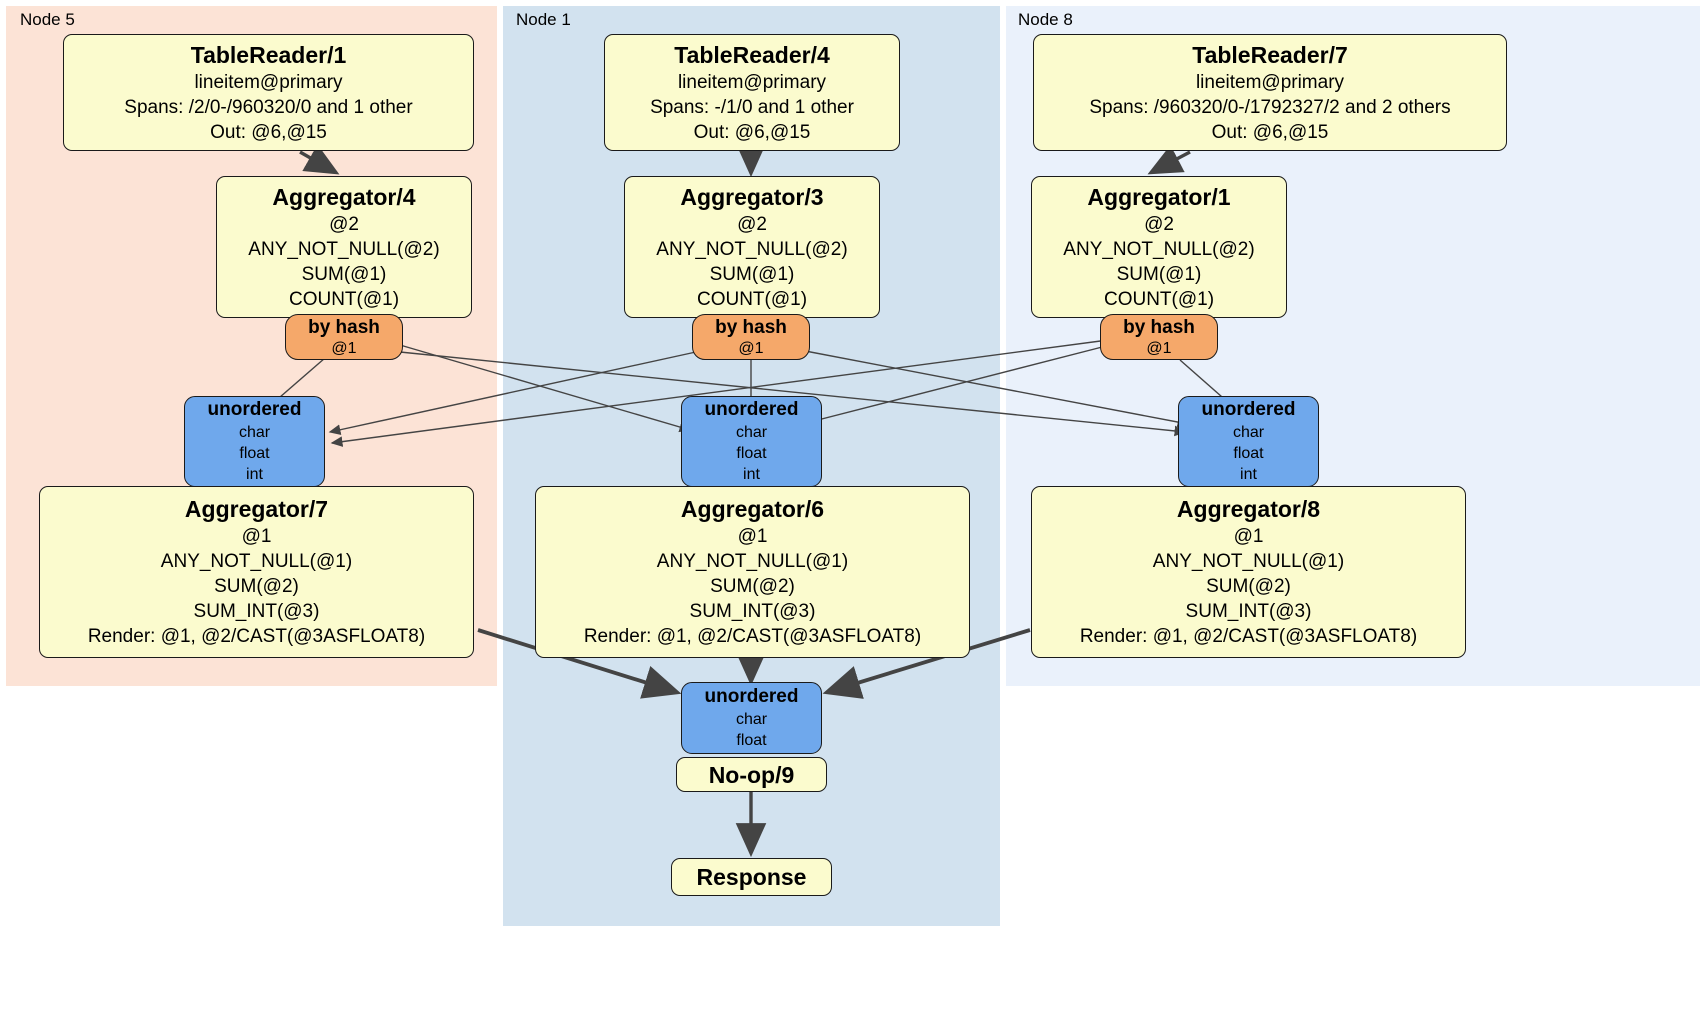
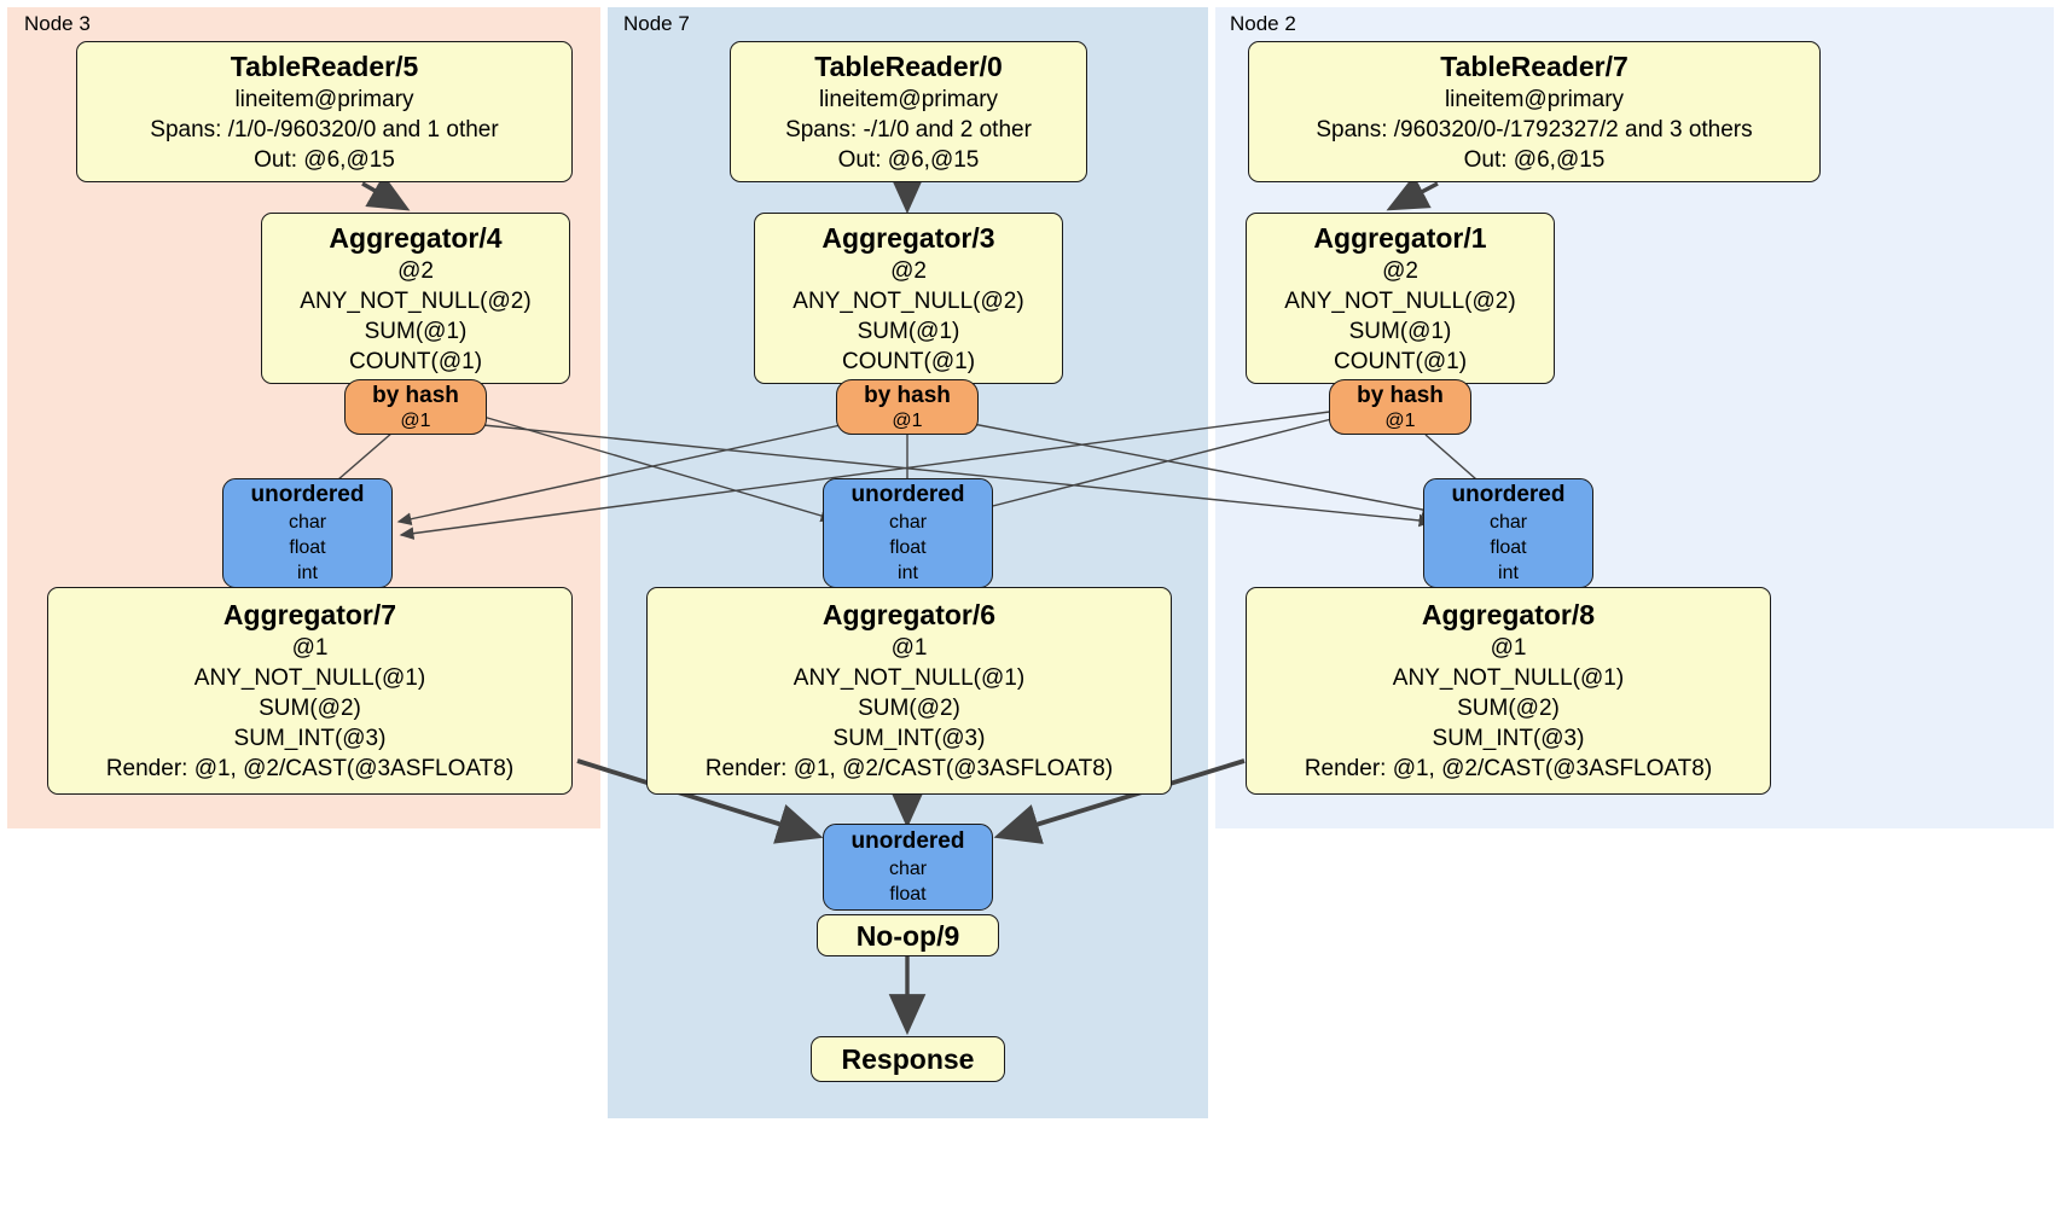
- Node 5
+ Node 3
- Node 1
+ Node 7
- Node 8
+ Node 2
- TableReader/1
+ TableReader/5
  lineitem@primary
- Spans: /2/0-/960320/0 and 1 other
+ Spans: /1/0-/960320/0 and 1 other
  Out: @6,@15
- TableReader/4
+ TableReader/0
  lineitem@primary
- Spans: -/1/0 and 1 other
+ Spans: -/1/0 and 2 other
  Out: @6,@15
  TableReader/7
  lineitem@primary
- Spans: /960320/0-/1792327/2 and 2 others
+ Spans: /960320/0-/1792327/2 and 3 others
  Out: @6,@15
  Aggregator/4
  @2
  ANY_NOT_NULL(@2)
  SUM(@1)
  COUNT(@1)
  Aggregator/3
  @2
  ANY_NOT_NULL(@2)
  SUM(@1)
  COUNT(@1)
  Aggregator/1
  @2
  ANY_NOT_NULL(@2)
  SUM(@1)
  COUNT(@1)
  by hash
  @1
  by hash
  @1
  by hash
  @1
  unordered
  char
  float
  int
  unordered
  char
  float
  int
  unordered
  char
  float
  int
  Aggregator/7
  @1
  ANY_NOT_NULL(@1)
  SUM(@2)
  SUM_INT(@3)
  Render: @1, @2/CAST(@3ASFLOAT8)
  Aggregator/6
  @1
  ANY_NOT_NULL(@1)
  SUM(@2)
  SUM_INT(@3)
  Render: @1, @2/CAST(@3ASFLOAT8)
  Aggregator/8
  @1
  ANY_NOT_NULL(@1)
  SUM(@2)
  SUM_INT(@3)
  Render: @1, @2/CAST(@3ASFLOAT8)
  unordered
  char
  float
  No-op/9
  Response
